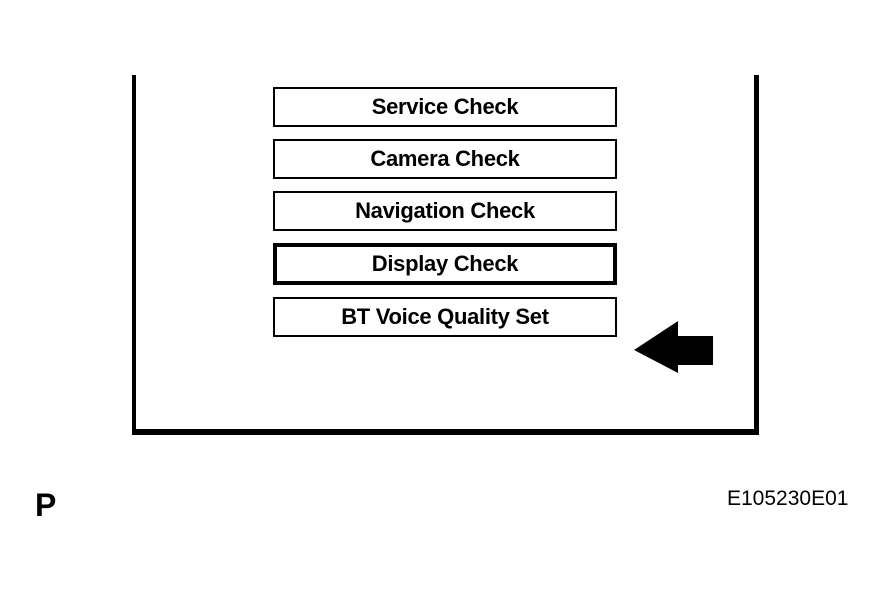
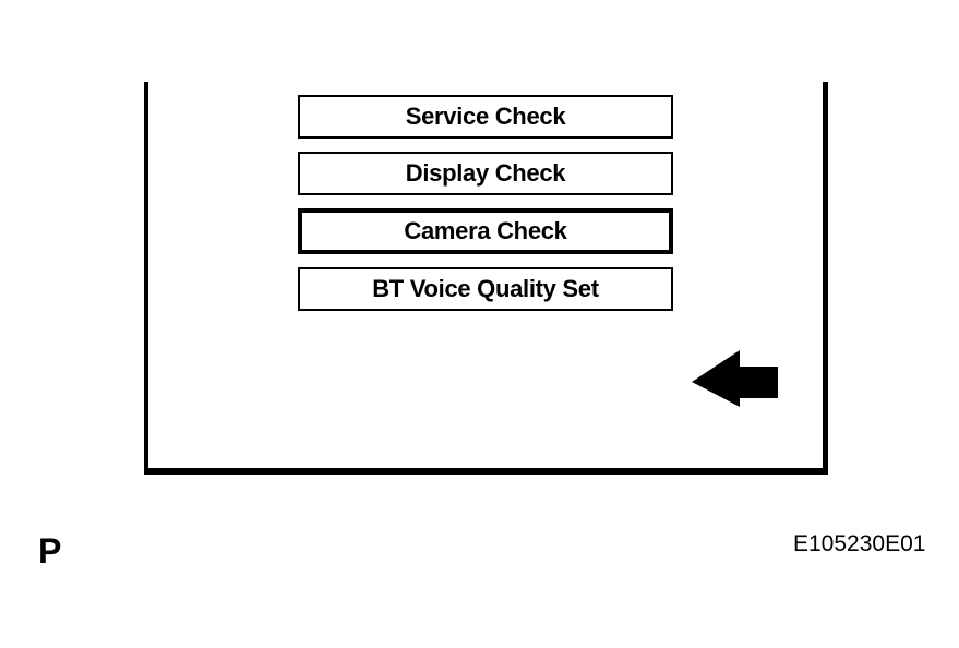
  Service Check
- Camera Check
+ Display Check
- Navigation Check
- Display Check
+ Camera Check
  BT Voice Quality Set
  P
  E105230E01
